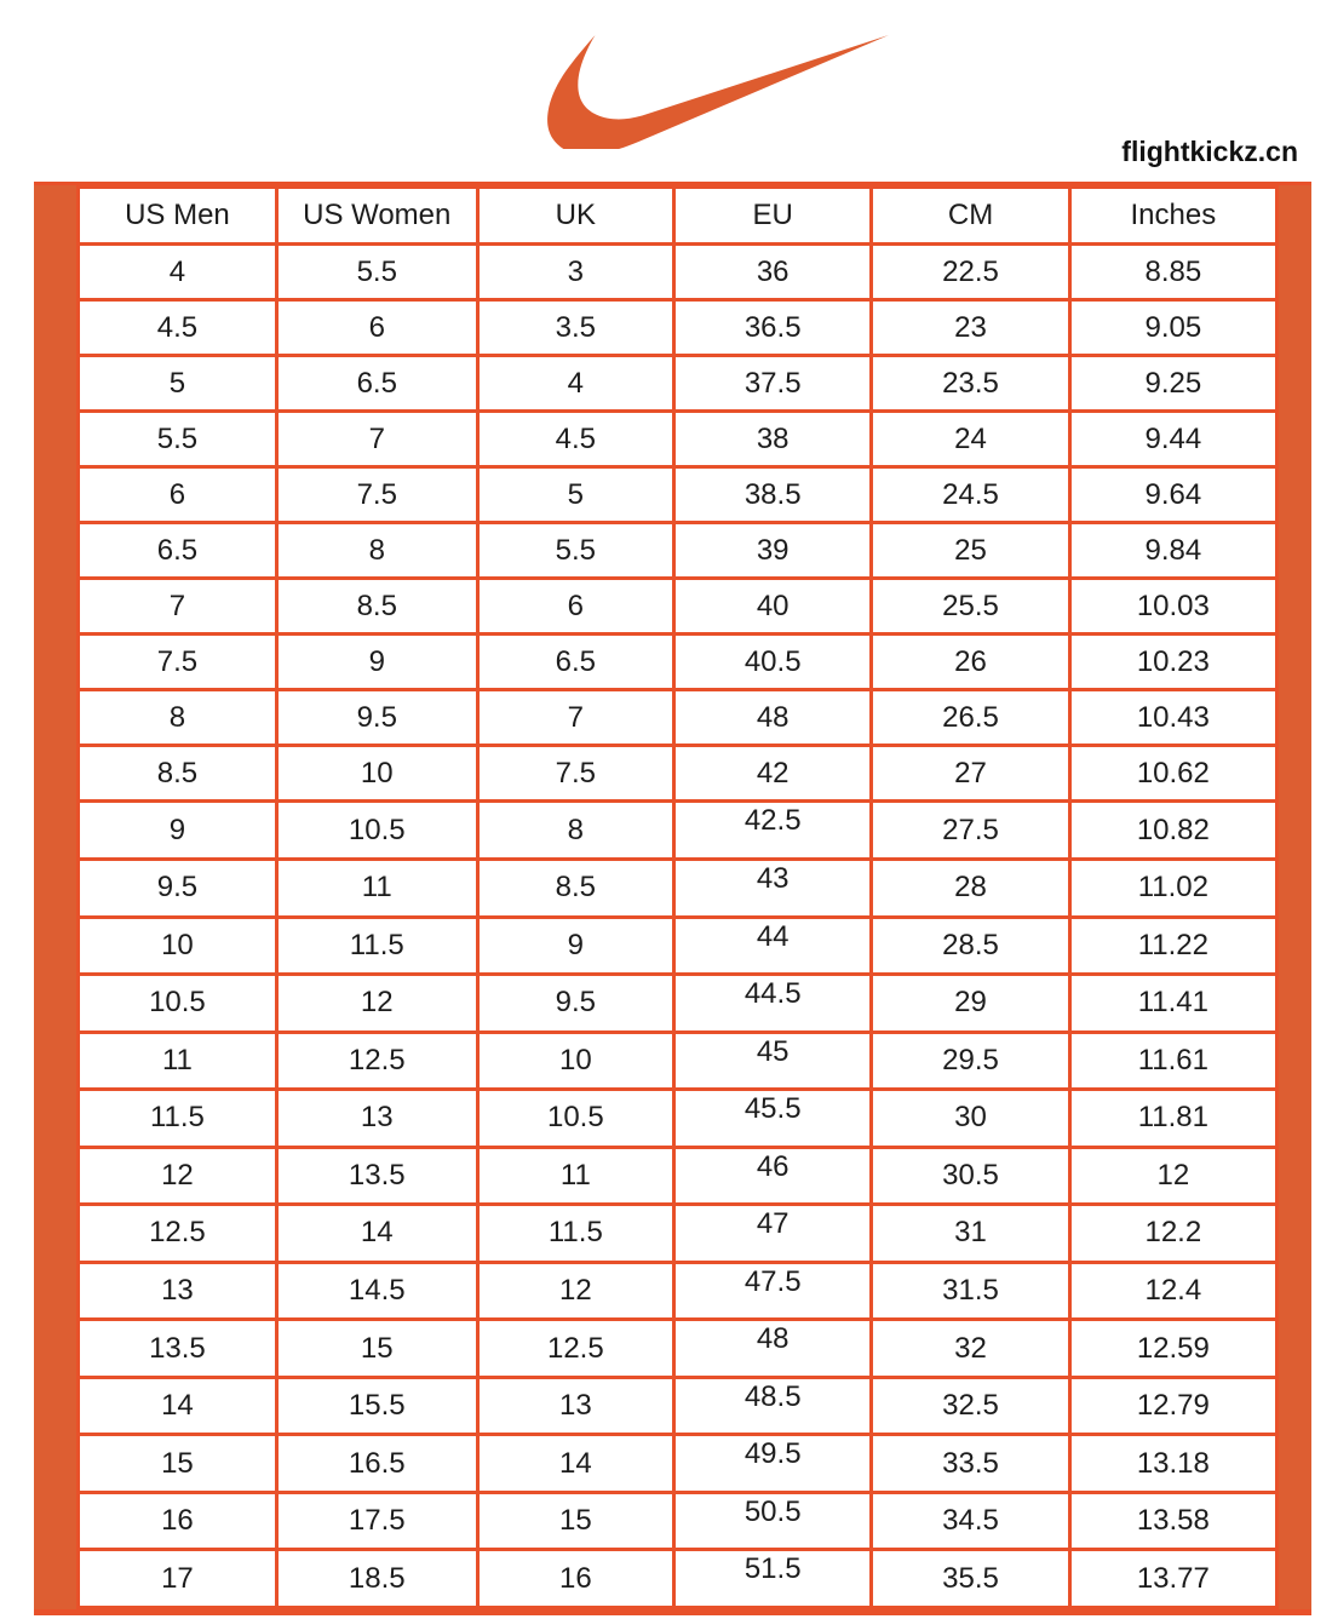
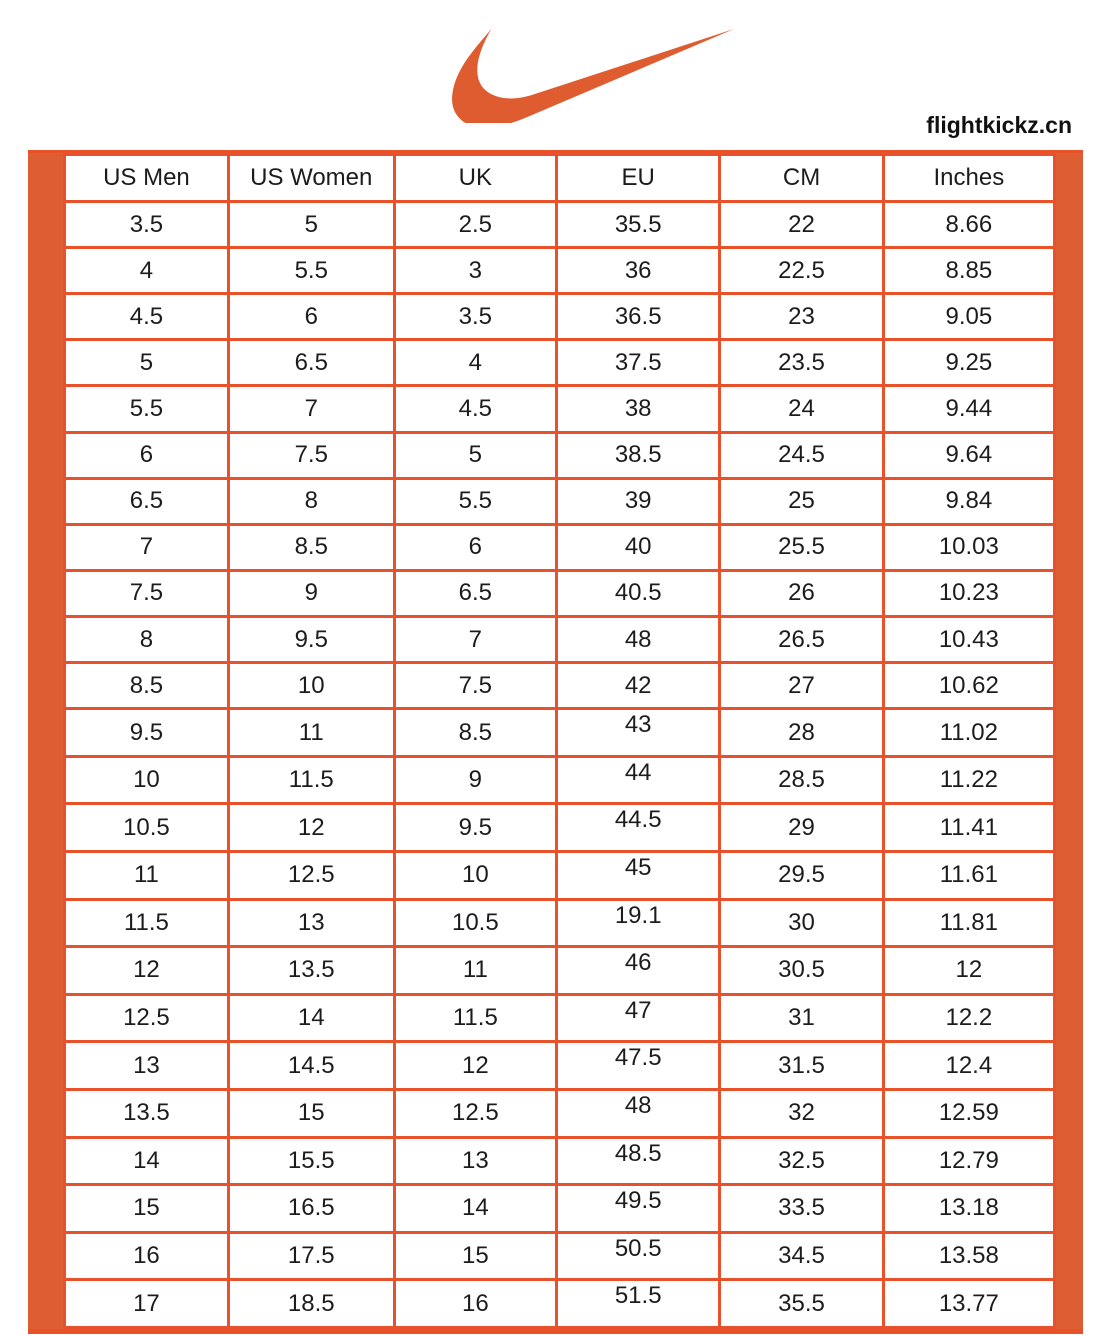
  flightkickz.cn
  US Men	US Women	UK	EU	CM	Inches
+ 3.5	5	2.5	35.5	22	8.66
  4	5.5	3	36	22.5	8.85
  4.5	6	3.5	36.5	23	9.05
  5	6.5	4	37.5	23.5	9.25
  5.5	7	4.5	38	24	9.44
  6	7.5	5	38.5	24.5	9.64
  6.5	8	5.5	39	25	9.84
  7	8.5	6	40	25.5	10.03
  7.5	9	6.5	40.5	26	10.23
  8	9.5	7	48	26.5	10.43
  8.5	10	7.5	42	27	10.62
- 9	10.5	8	42.5	27.5	10.82
  9.5	11	8.5	43	28	11.02
  10	11.5	9	44	28.5	11.22
  10.5	12	9.5	44.5	29	11.41
  11	12.5	10	45	29.5	11.61
- 11.5	13	10.5	45.5	30	11.81
+ 11.5	13	10.5	19.1	30	11.81
  12	13.5	11	46	30.5	12
  12.5	14	11.5	47	31	12.2
  13	14.5	12	47.5	31.5	12.4
  13.5	15	12.5	48	32	12.59
  14	15.5	13	48.5	32.5	12.79
  15	16.5	14	49.5	33.5	13.18
  16	17.5	15	50.5	34.5	13.58
  17	18.5	16	51.5	35.5	13.77
